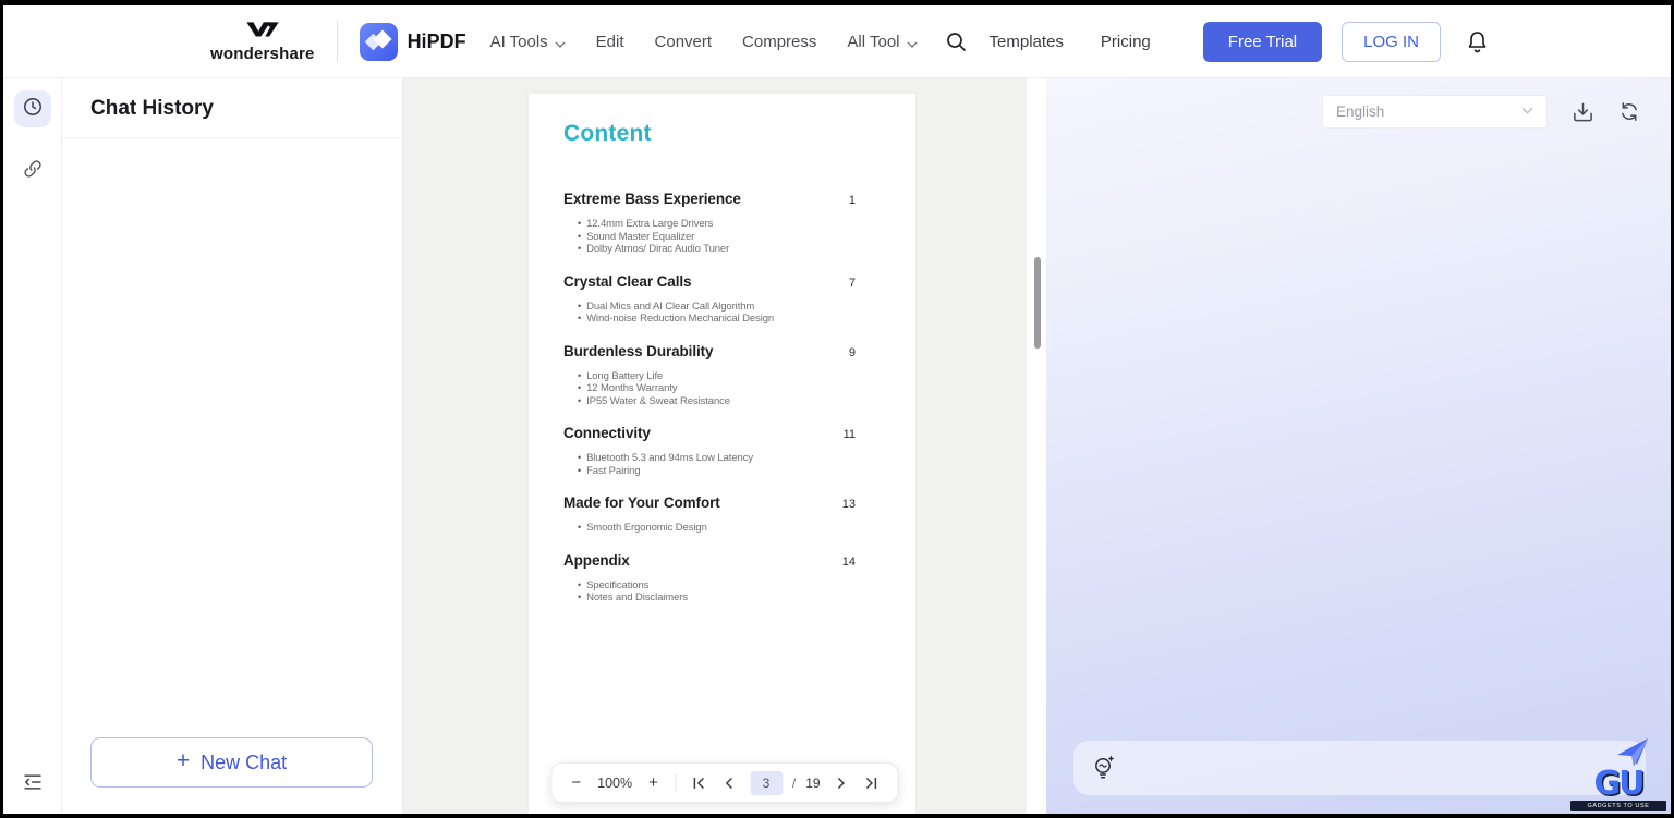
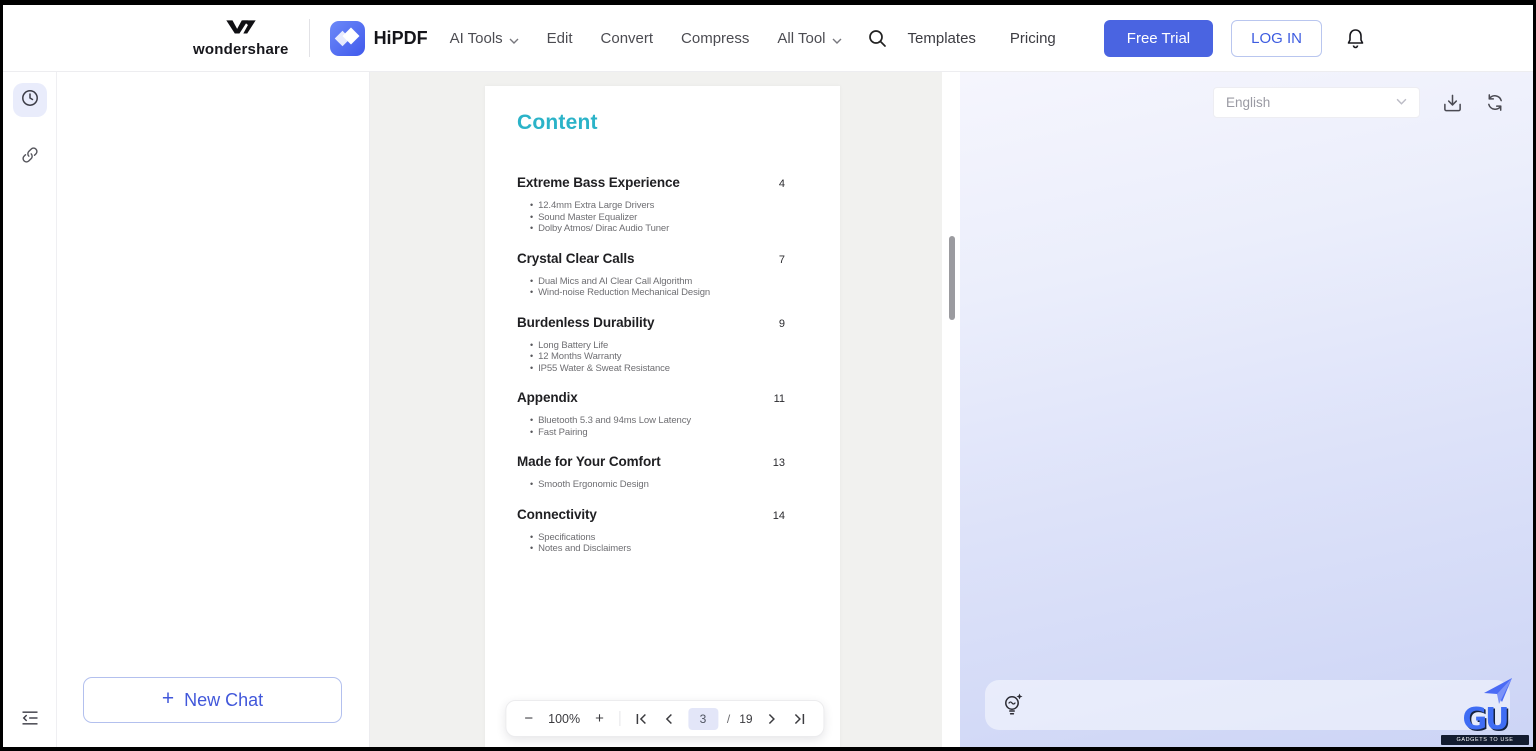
  wondershare
  HiPDF
  AI Tools
  Edit
  Convert
  Compress
  All Tool
  Templates
  Pricing
  Free Trial
  LOG IN
- Chat History
  +
  New Chat
  Content
  Extreme Bass Experience
- 1
+ 4
  12.4mm Extra Large Drivers
  Sound Master Equalizer
  Dolby Atmos/ Dirac Audio Tuner
  Crystal Clear Calls
  7
  Dual Mics and AI Clear Call Algorithm
  Wind-noise Reduction Mechanical Design
  Burdenless Durability
  9
  Long Battery Life
  12 Months Warranty
  IP55 Water & Sweat Resistance
- Connectivity
+ Appendix
  11
  Bluetooth 5.3 and 94ms Low Latency
  Fast Pairing
  Made for Your Comfort
  13
  Smooth Ergonomic Design
- Appendix
+ Connectivity
  14
  Specifications
  Notes and Disclaimers
  −
  100%
  +
  3
  /
  19
  English
  GU
